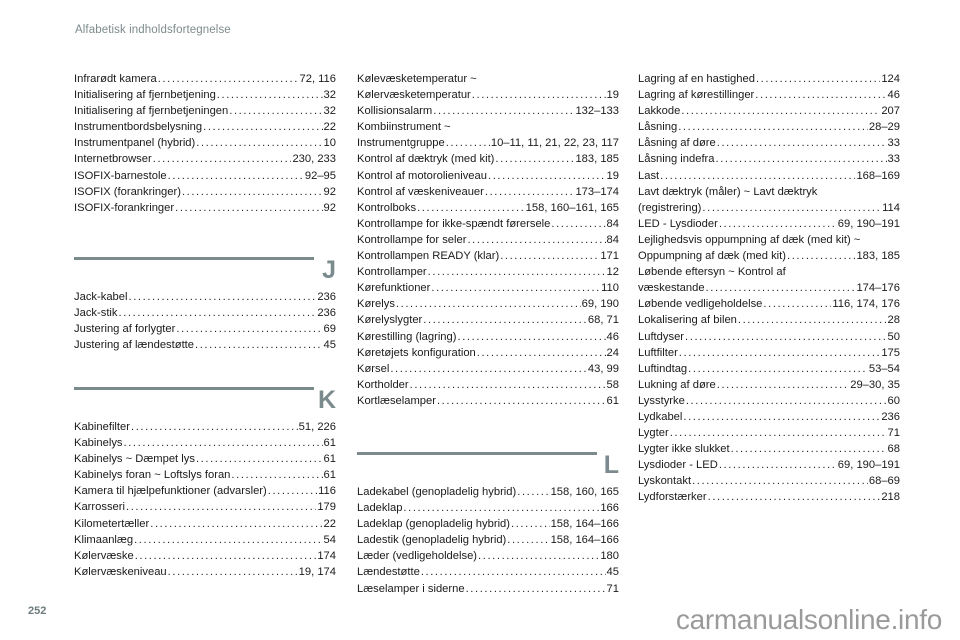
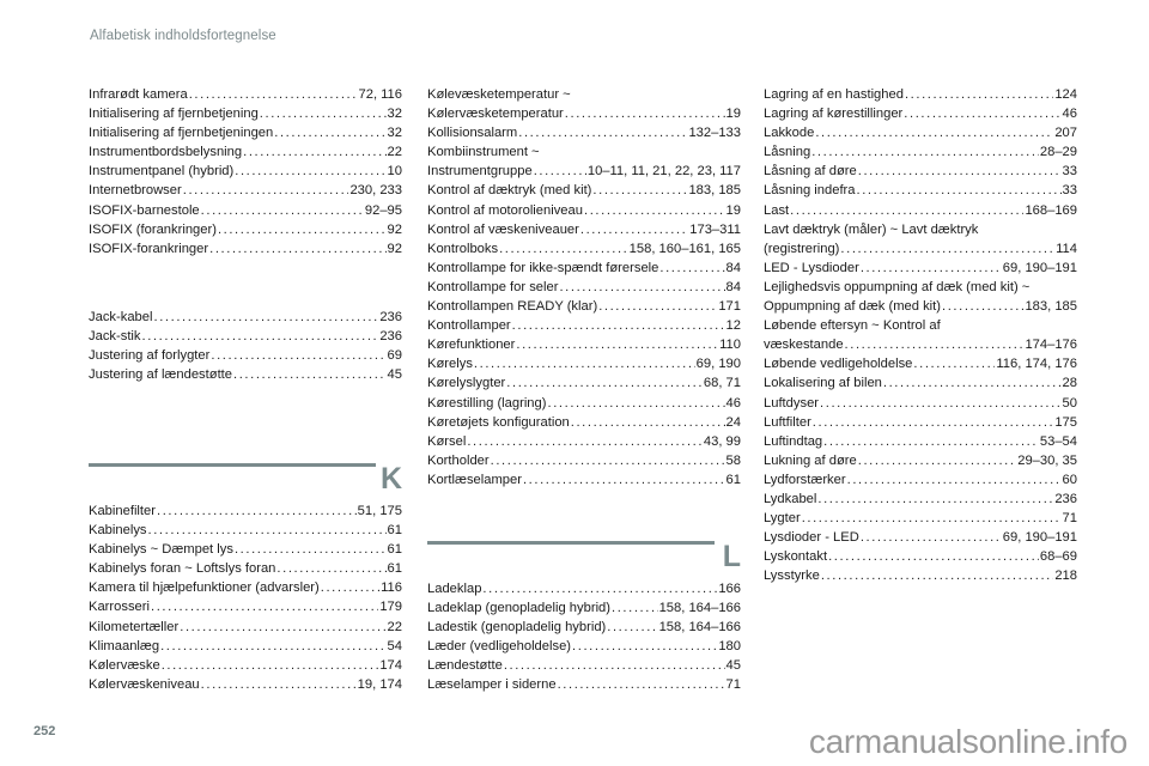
  Alfabetisk indholdsfortegnelse
  Infrarødt kamera
  72, 116
  Initialisering af fjernbetjening
  32
  Initialisering af fjernbetjeningen
  32
  Instrumentbordsbelysning
  22
  Instrumentpanel (hybrid)
  10
  Internetbrowser
  230, 233
  ISOFIX-barnestole
  92–95
  ISOFIX (forankringer)
  92
  ISOFIX-forankringer
  92
- J
  Jack-kabel
  236
  Jack-stik
  236
  Justering af forlygter
  69
  Justering af lændestøtte
  45
  K
  Kabinefilter
- 51, 226
+ 51, 175
  Kabinelys
  61
  Kabinelys ~ Dæmpet lys
  61
  Kabinelys foran ~ Loftslys foran
  61
  Kamera til hjælpefunktioner (advarsler)
  116
  Karrosseri
  179
  Kilometertæller
  22
  Klimaanlæg
  54
  Kølervæske
  174
  Kølervæskeniveau
  19, 174
  Kølevæsketemperatur ~
  Kølervæsketemperatur
  19
  Kollisionsalarm
  132–133
  Kombiinstrument ~
  Instrumentgruppe
  10–11, 11, 21, 22, 23, 117
  Kontrol af dæktryk (med kit)
  183, 185
  Kontrol af motorolieniveau
  19
  Kontrol af væskeniveauer
- 173–174
+ 173–311
  Kontrolboks
  158, 160–161, 165
  Kontrollampe for ikke-spændt førersele
  84
  Kontrollampe for seler
  84
  Kontrollampen READY (klar)
  171
  Kontrollamper
  12
  Kørefunktioner
  110
  Kørelys
  69, 190
  Kørelyslygter
  68, 71
  Kørestilling (lagring)
  46
  Køretøjets konfiguration
  24
  Kørsel
  43, 99
  Kortholder
  58
  Kortlæselamper
  61
  L
- Ladekabel (genopladelig hybrid)
- 158, 160, 165
  Ladeklap
  166
  Ladeklap (genopladelig hybrid)
  158, 164–166
  Ladestik (genopladelig hybrid)
  158, 164–166
  Læder (vedligeholdelse)
  180
  Lændestøtte
  45
  Læselamper i siderne
  71
  Lagring af en hastighed
  124
  Lagring af kørestillinger
  46
  Lakkode
  207
  Låsning
  28–29
  Låsning af døre
  33
  Låsning indefra
  33
  Last
  168–169
  Lavt dæktryk (måler) ~ Lavt dæktryk
  (registrering)
  114
  LED - Lysdioder
  69, 190–191
  Lejlighedsvis oppumpning af dæk (med kit) ~
  Oppumpning af dæk (med kit)
  183, 185
  Løbende eftersyn ~ Kontrol af
  væskestande
  174–176
  Løbende vedligeholdelse
  116, 174, 176
  Lokalisering af bilen
  28
  Luftdyser
  50
  Luftfilter
  175
  Luftindtag
  53–54
  Lukning af døre
  29–30, 35
- Lysstyrke
+ Lydforstærker
  60
  Lydkabel
  236
  Lygter
  71
- Lygter ikke slukket
- 68
  Lysdioder - LED
  69, 190–191
  Lyskontakt
  68–69
- Lydforstærker
+ Lysstyrke
  218
  252
  carmanualsonline.info
